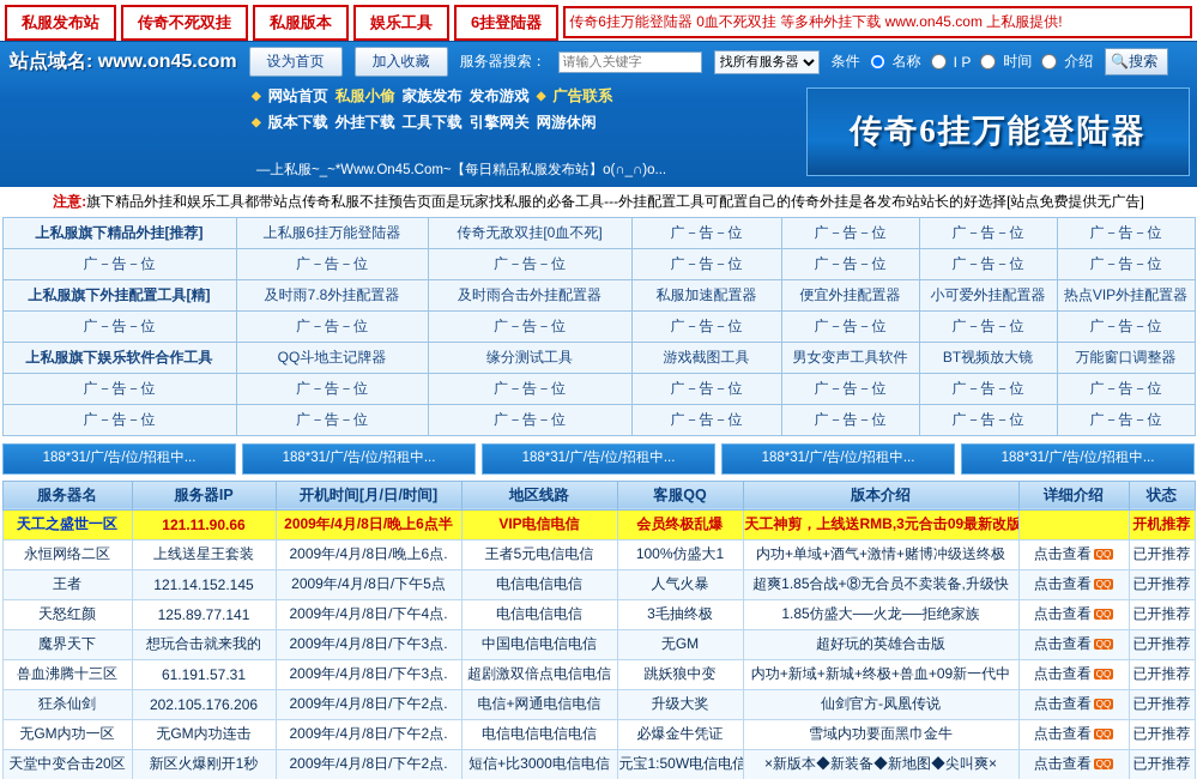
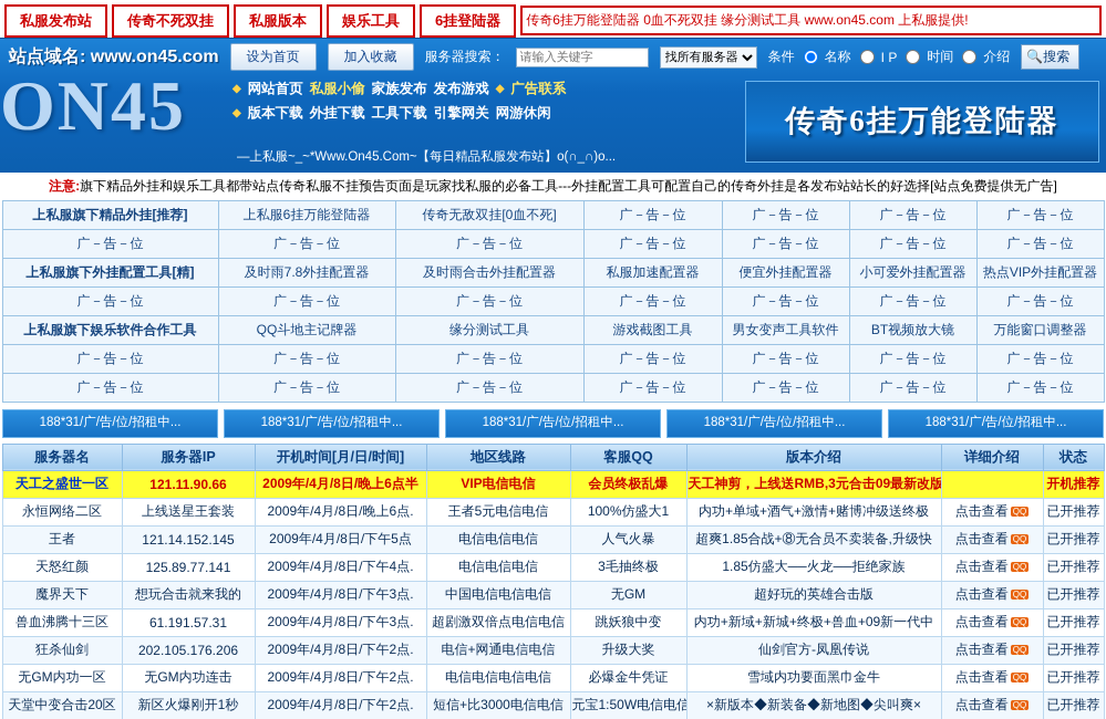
  私服发布站
  传奇不死双挂
  私服版本
  娱乐工具
  6挂登陆器
- 传奇6挂万能登陆器 0血不死双挂 等多种外挂下载 www.on45.com 上私服提供!
+ 传奇6挂万能登陆器 0血不死双挂 缘分测试工具 www.on45.com 上私服提供!
  站点域名: www.on45.com
  设为首页
  加入收藏
  服务器搜索：
  请输入关键字
  找所有服务器
  条件
  名称
  I P
  时间
  介绍
  🔍搜索
+ ON45
  ◆
  网站首页
  私服小偷
  家族发布
  发布游戏
  ◆
  广告联系
  ◆
  版本下载
  外挂下载
  工具下载
  引擎网关
  网游休闲
  —上私服~_~*Www.On45.Com~【每日精品私服发布站】o(∩_∩)o...
  传奇6挂万能登陆器
  注意:旗下精品外挂和娱乐工具都带站点传奇私服不挂预告页面是玩家找私服的必备工具---外挂配置工具可配置自己的传奇外挂是各发布站站长的好选择[站点免费提供无广告]
  上私服旗下精品外挂[推荐]	上私服6挂万能登陆器	传奇无敌双挂[0血不死]	广－告－位	广－告－位	广－告－位	广－告－位
  广－告－位	广－告－位	广－告－位	广－告－位	广－告－位	广－告－位	广－告－位
  上私服旗下外挂配置工具[精]	及时雨7.8外挂配置器	及时雨合击外挂配置器	私服加速配置器	便宜外挂配置器	小可爱外挂配置器	热点VIP外挂配置器
  广－告－位	广－告－位	广－告－位	广－告－位	广－告－位	广－告－位	广－告－位
  上私服旗下娱乐软件合作工具	QQ斗地主记牌器	缘分测试工具	游戏截图工具	男女变声工具软件	BT视频放大镜	万能窗口调整器
  广－告－位	广－告－位	广－告－位	广－告－位	广－告－位	广－告－位	广－告－位
  广－告－位	广－告－位	广－告－位	广－告－位	广－告－位	广－告－位	广－告－位
  188*31/广/告/位/招租中...
  188*31/广/告/位/招租中...
  188*31/广/告/位/招租中...
  188*31/广/告/位/招租中...
  188*31/广/告/位/招租中...
  服务器名	服务器IP	开机时间[月/日/时间]	地区线路	客服QQ	版本介绍	详细介绍	状态
  天工之盛世一区	121.11.90.66	2009年/4月/8日/晚上6点半	VIP电信电信	会员终极乱爆	天工神剪，上线送RMB,3元合击09最新改版		开机推荐
  永恒网络二区	上线送星王套装	2009年/4月/8日/晚上6点.	王者5元电信电信	100%仿盛大1	内功+单域+酒气+激情+赌博冲级送终极	点击查看 QQ	已开推荐
  王者	121.14.152.145	2009年/4月/8日/下午5点	电信电信电信	人气火暴	超爽1.85合战+⑧无合员不卖装备,升级快	点击查看 QQ	已开推荐
  天怒红颜	125.89.77.141	2009年/4月/8日/下午4点.	电信电信电信	3毛抽终极	1.85仿盛大──火龙──拒绝家族	点击查看 QQ	已开推荐
  魔界天下	想玩合击就来我的	2009年/4月/8日/下午3点.	中国电信电信电信	无GM	超好玩的英雄合击版	点击查看 QQ	已开推荐
  兽血沸腾十三区	61.191.57.31	2009年/4月/8日/下午3点.	超剧激双倍点电信电信	跳妖狼中变	内功+新域+新城+终极+兽血+09新一代中	点击查看 QQ	已开推荐
  狂杀仙剑	202.105.176.206	2009年/4月/8日/下午2点.	电信+网通电信电信	升级大奖	仙剑官方-凤凰传说	点击查看 QQ	已开推荐
  无GM内功一区	无GM内功连击	2009年/4月/8日/下午2点.	电信电信电信电信	必爆金牛凭证	雪域内功要面黑巾金牛	点击查看 QQ	已开推荐
  天堂中变合击20区	新区火爆刚开1秒	2009年/4月/8日/下午2点.	短信+比3000电信电信	元宝1:50W电信电信	×新版本◆新装备◆新地图◆尖叫爽×	点击查看 QQ	已开推荐
